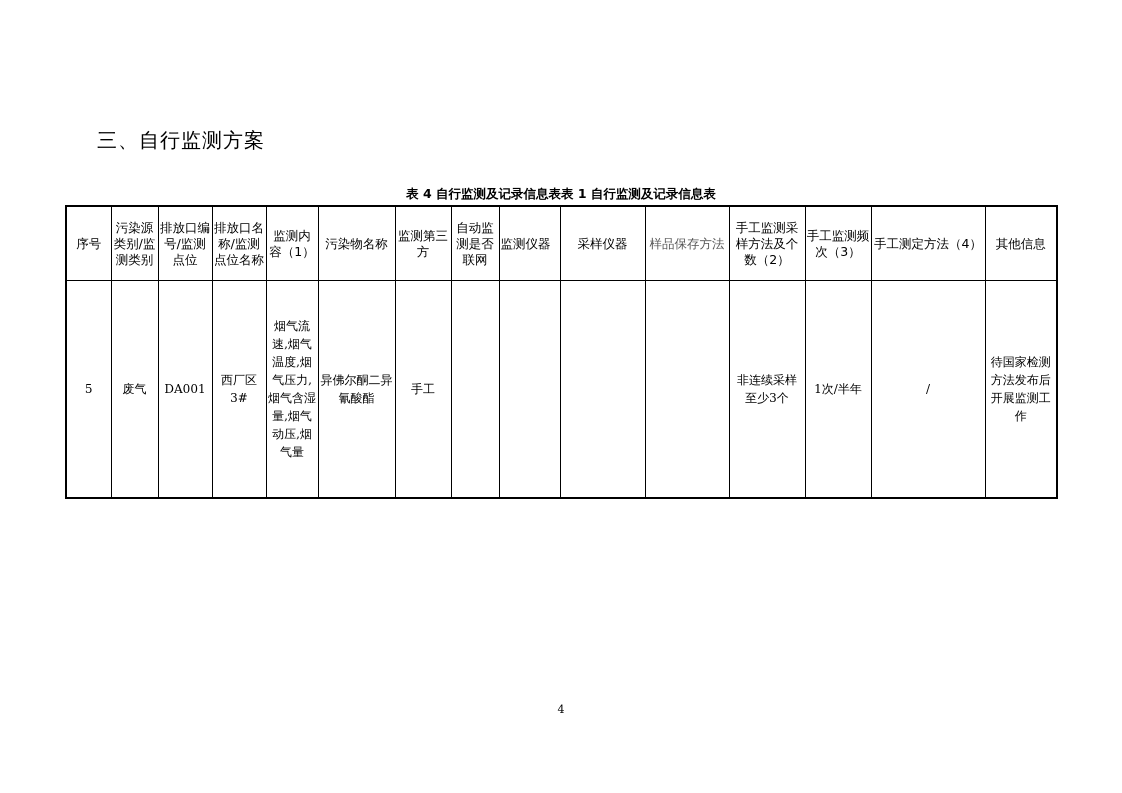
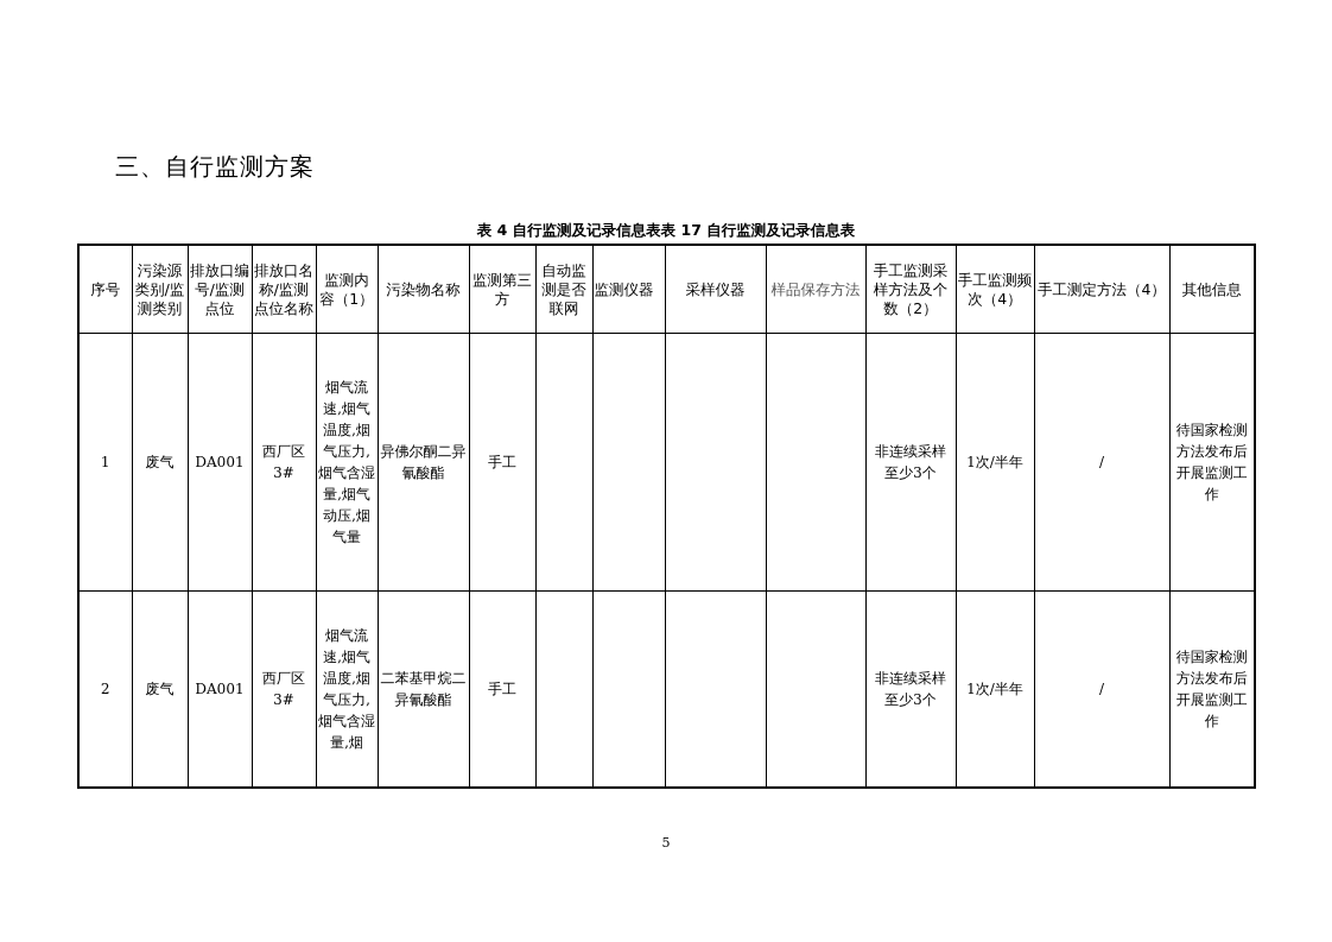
  三、自行监测方案
- 表 4 自行监测及记录信息表表 1 自行监测及记录信息表
+ 表 4 自行监测及记录信息表表 17 自行监测及记录信息表
- 序号	污染源类别/监测类别	排放口编号/监测点位	排放口名称/监测点位名称	监测内容（1）	污染物名称	监测第三方	自动监测是否联网	监测仪器	采样仪器	样品保存方法	手工监测采样方法及个数（2）	手工监测频次（3）	手工测定方法（4）	其他信息
+ 序号	污染源类别/监测类别	排放口编号/监测点位	排放口名称/监测点位名称	监测内容（1）	污染物名称	监测第三方	自动监测是否联网	监测仪器	采样仪器	样品保存方法	手工监测采样方法及个数（2）	手工监测频次（4）	手工测定方法（4）	其他信息
- 5	废气	DA001	西厂区 3#	烟气流速,烟气温度,烟气压力,烟气含湿量,烟气动压,烟气量	异佛尔酮二异氰酸酯	手工					非连续采样 至少3个	1次/半年	/	待国家检测方法发布后开展监测工作
+ 1	废气	DA001	西厂区 3#	烟气流速,烟气温度,烟气压力,烟气含湿量,烟气动压,烟气量	异佛尔酮二异氰酸酯	手工					非连续采样 至少3个	1次/半年	/	待国家检测方法发布后开展监测工作
+ 2	废气	DA001	西厂区 3#	烟气流速,烟气温度,烟气压力,烟气含湿量,烟	二苯基甲烷二异氰酸酯	手工					非连续采样 至少3个	1次/半年	/	待国家检测方法发布后开展监测工作
- 4
+ 5
